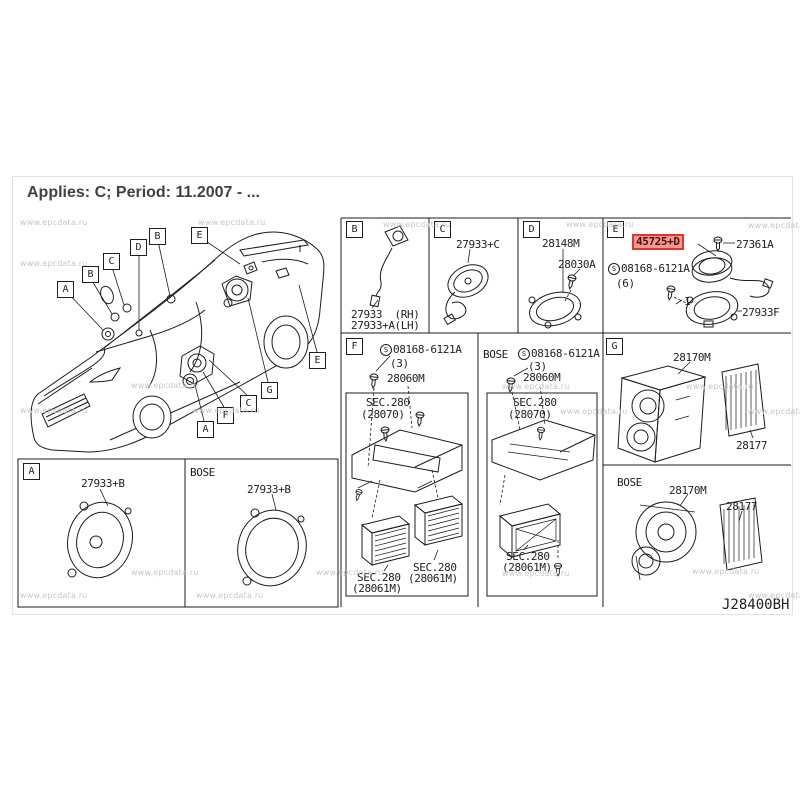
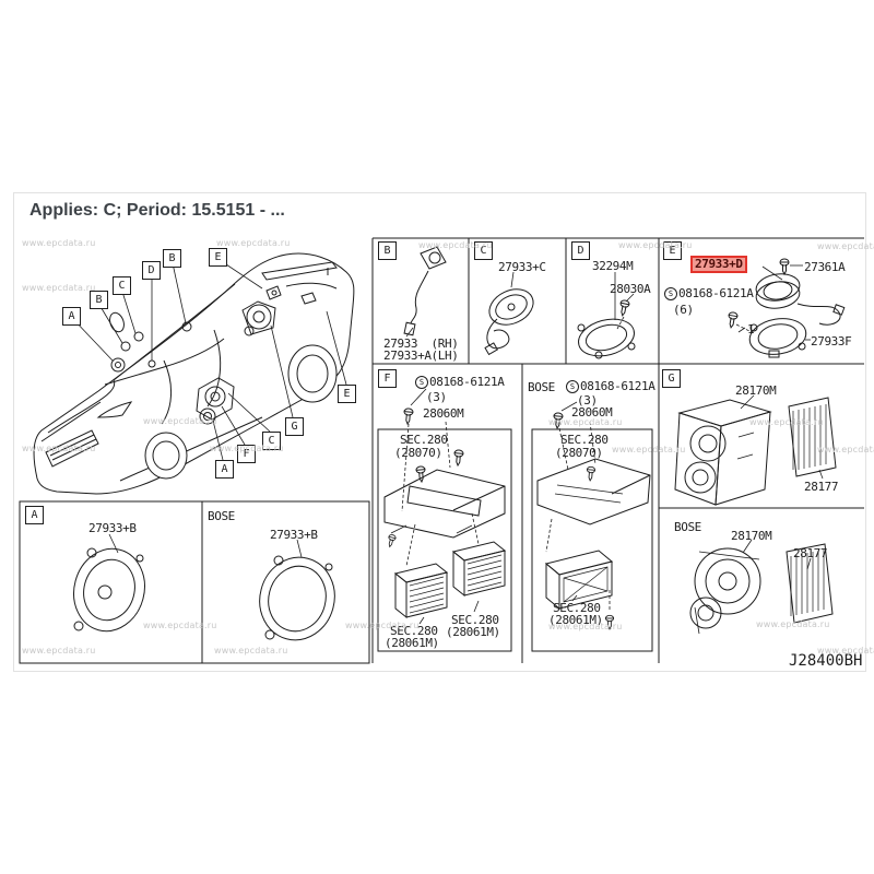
- Applies: C; Period: 11.2007 - ...
+ Applies: C; Period: 15.5151 - ...
  A
  B
  C
  D
  B
  E
  E
  G
  C
  F
  A
  B
  C
  D
  E
  F
  G
  A
  27933 (RH)
  27933+A(LH)
  27933+C
- 28148M
+ 32294M
  28030A
- 45725+D
+ 27933+D
  27361A
  S
  08168-6121A
  (6)
  1
  27933F
  S
  08168-6121A
  (3)
  28060M
  SEC.280
  (28070)
  SEC.280
  (28061M)
  SEC.280
  (28061M)
  BOSE
  S
  08168-6121A
  (3)
  28060M
  SEC.280
  (28070)
  SEC.280
  (28061M)
  28170M
  28177
  BOSE
  28170M
  28177
  27933+B
  BOSE
  27933+B
  J28400BH
  www.epcdata.ru
  www.epcdata.ru
  www.epcdata.ru
  www.epcdata.ru
  www.epcdat
  www.epcdata.ru
  www.epcdata.ru
  www.epcdata.ru
  www.epcdata.ru
  www.epcdata.ru
  www.epcdata.ru
  www.epcdata.ru
  www.epcdat
  www.epcdata.ru
  www.epcdata.ru
  www.epcdata.ru
  www.epcdata.ru
  www.epcdata.ru
  www.epcdata.ru
  www.epcdat
